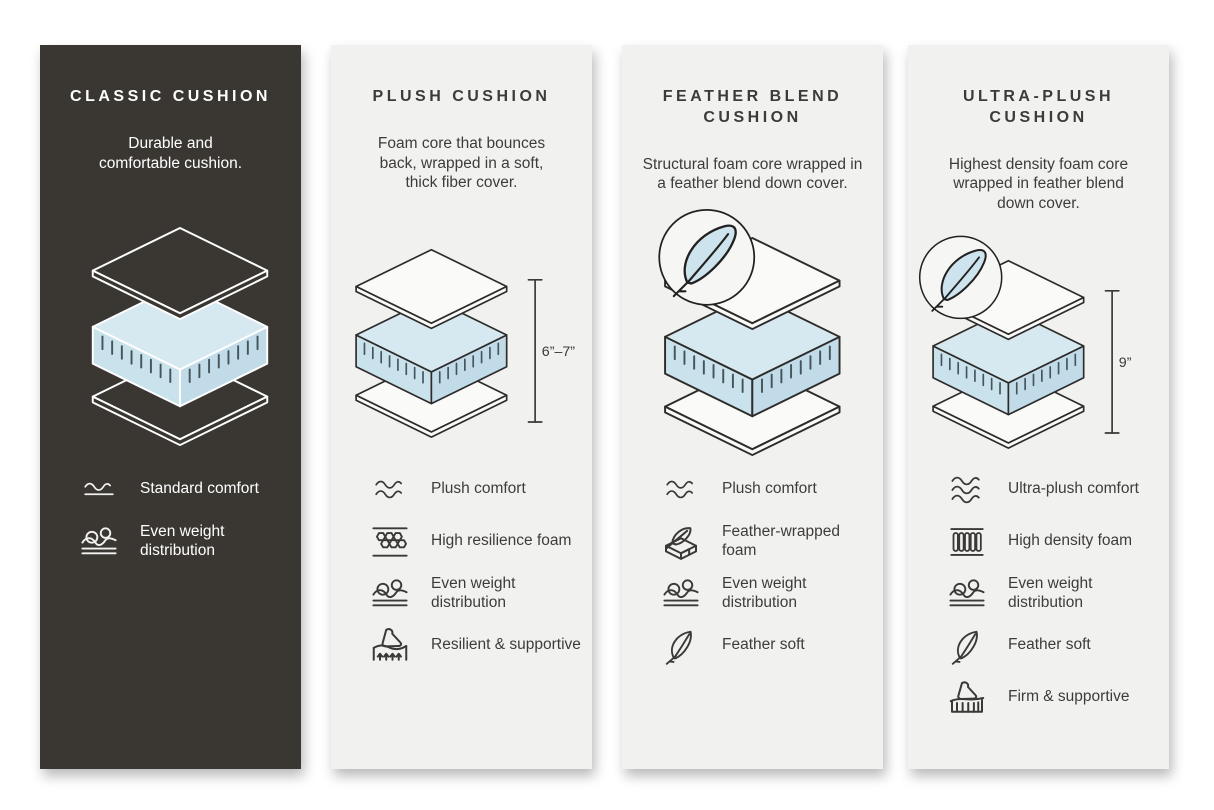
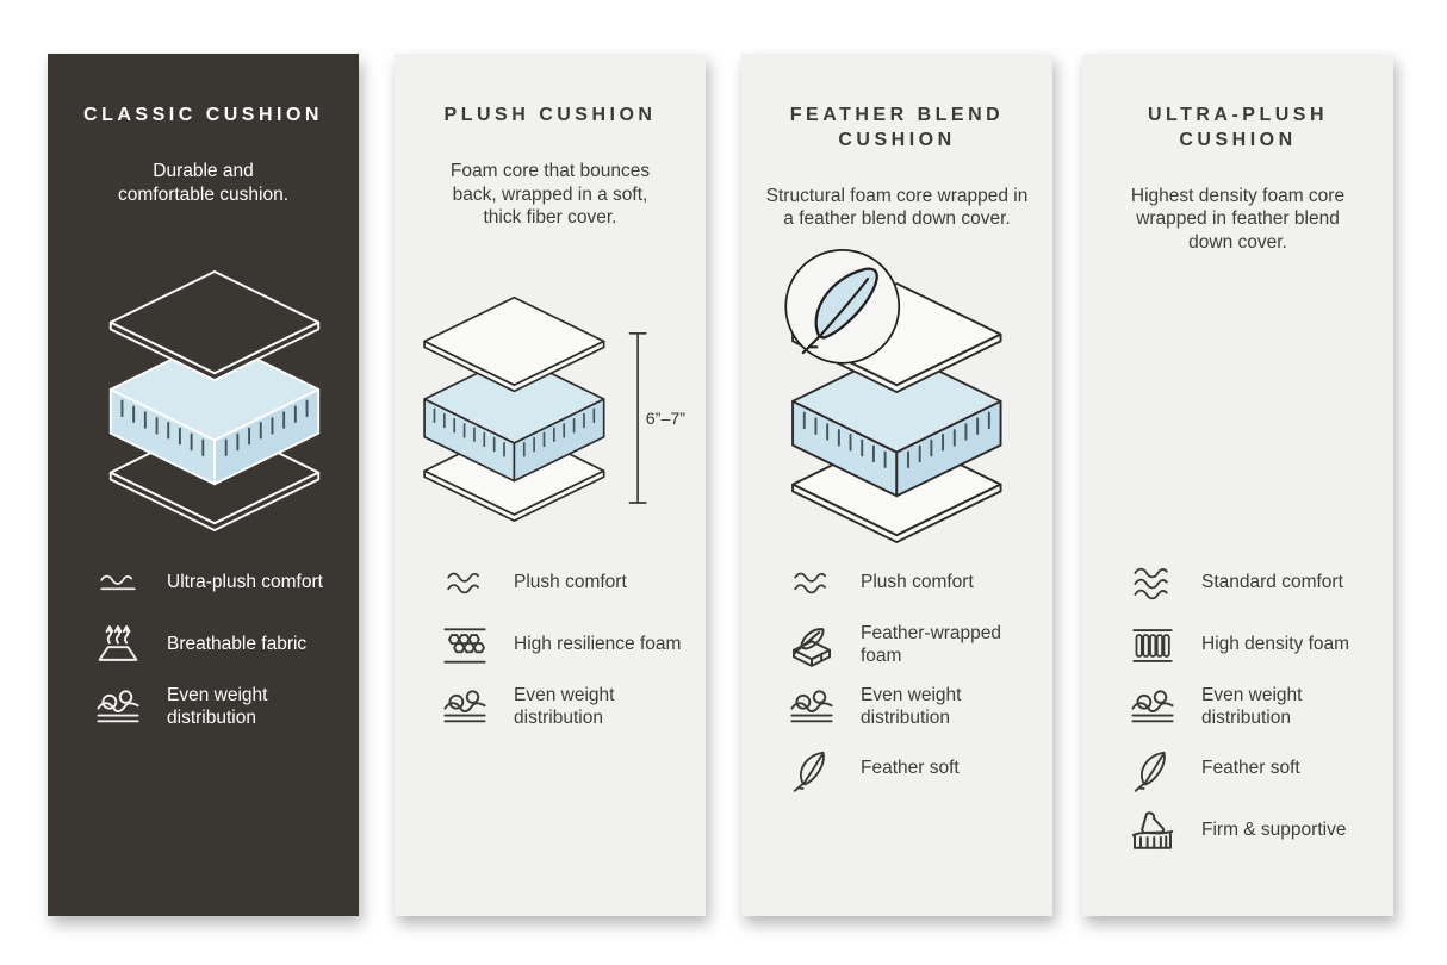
  CLASSIC CUSHION
  Durable and
  comfortable cushion.
- Standard comfort
+ Ultra-plush comfort
+ Breathable fabric
  Even weight distribution
  PLUSH CUSHION
  Foam core that bounces
  back, wrapped in a soft,
  thick fiber cover.
  6”–7”
  Plush comfort
  High resilience foam
  Even weight distribution
- Resilient & supportive
  FEATHER BLEND
  CUSHION
  Structural foam core wrapped in
  a feather blend down cover.
  Plush comfort
  Feather-wrapped foam
  Even weight distribution
  Feather soft
  ULTRA-PLUSH
  CUSHION
  Highest density foam core
  wrapped in feather blend
  down cover.
- 9”
- Ultra-plush comfort
+ Standard comfort
  High density foam
  Even weight distribution
  Feather soft
  Firm & supportive
